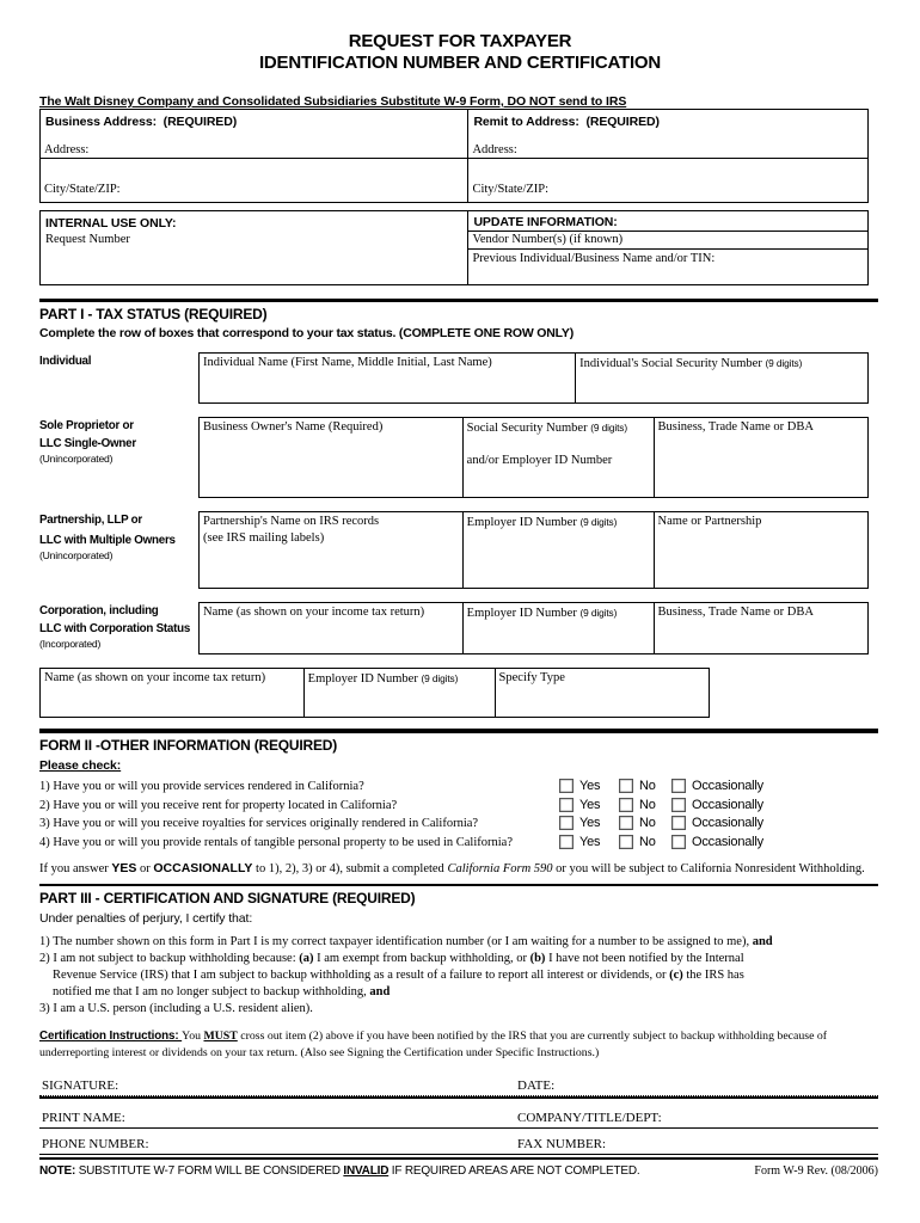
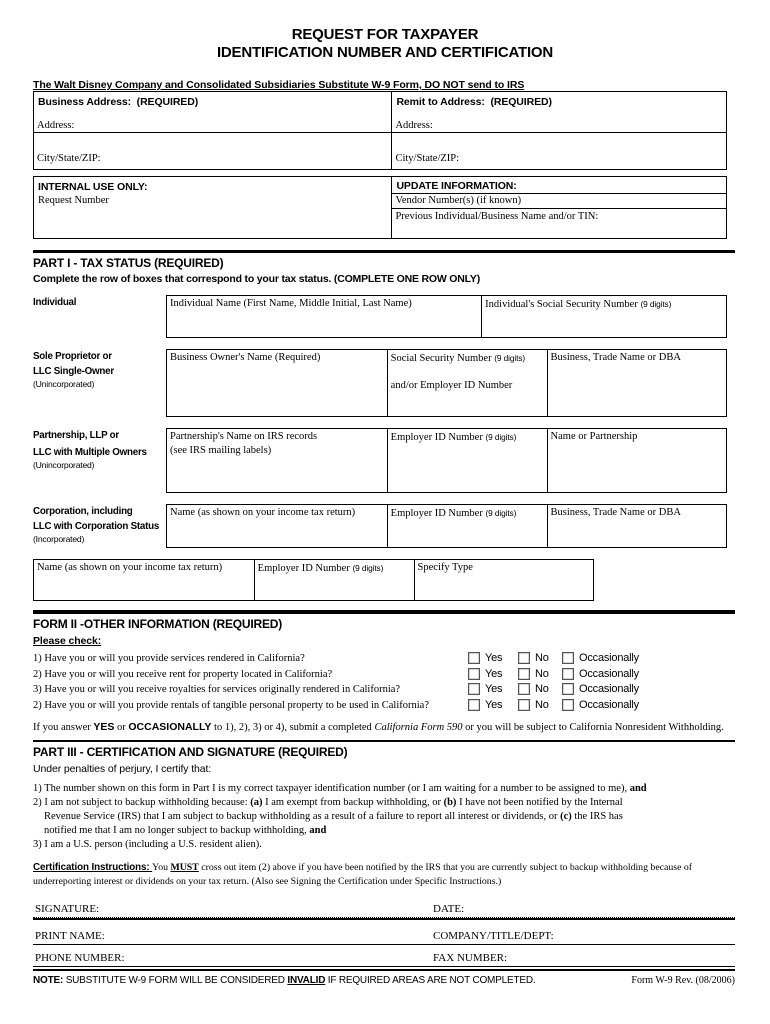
  REQUEST FOR TAXPAYER
  IDENTIFICATION NUMBER AND CERTIFICATION
  The Walt Disney Company and Consolidated Subsidiaries Substitute W-9 Form, DO NOT send to IRS
  Business Address: (REQUIRED)
  Address:
  City/State/ZIP:
  Remit to Address: (REQUIRED)
  Address:
  City/State/ZIP:
  INTERNAL USE ONLY:
  Request Number
  UPDATE INFORMATION:
  Vendor Number(s) (if known)
  Previous Individual/Business Name and/or TIN:
  PART I - TAX STATUS (REQUIRED)
  Complete the row of boxes that correspond to your tax status. (COMPLETE ONE ROW ONLY)
  Individual
  Individual Name (First Name, Middle Initial, Last Name)
  Individual's Social Security Number (9 digits)
  Sole Proprietor or
  LLC Single-Owner
  (Unincorporated)
  Business Owner's Name (Required)
  Social Security Number (9 digits)
  and/or Employer ID Number
  Business, Trade Name or DBA
  Partnership, LLP or
  LLC with Multiple Owners
  (Unincorporated)
  Partnership's Name on IRS records
  (see IRS mailing labels)
  Employer ID Number (9 digits)
  Name or Partnership
  Corporation, including
  LLC with Corporation Status
  (Incorporated)
  Name (as shown on your income tax return)
  Employer ID Number (9 digits)
  Business, Trade Name or DBA
  Name (as shown on your income tax return)
  Employer ID Number (9 digits)
  Specify Type
  FORM II -OTHER INFORMATION (REQUIRED)
  Please check:
  1) Have you or will you provide services rendered in California?
  Yes
  No
  Occasionally
  2) Have you or will you receive rent for property located in California?
  Yes
  No
  Occasionally
  3) Have you or will you receive royalties for services originally rendered in California?
  Yes
  No
  Occasionally
- 4) Have you or will you provide rentals of tangible personal property to be used in California?
+ 2) Have you or will you provide rentals of tangible personal property to be used in California?
  Yes
  No
  Occasionally
  If you answer YES or OCCASIONALLY to 1), 2), 3) or 4), submit a completed California Form 590 or you will be subject to California Nonresident Withholding.
  PART III - CERTIFICATION AND SIGNATURE (REQUIRED)
  Under penalties of perjury, I certify that:
  1) The number shown on this form in Part I is my correct taxpayer identification number (or I am waiting for a number to be assigned to me), and
  2) I am not subject to backup withholding because: (a) I am exempt from backup withholding, or (b) I have not been notified by the Internal
  Revenue Service (IRS) that I am subject to backup withholding as a result of a failure to report all interest or dividends, or (c) the IRS has
  notified me that I am no longer subject to backup withholding, and
  3) I am a U.S. person (including a U.S. resident alien).
  Certification Instructions: You MUST cross out item (2) above if you have been notified by the IRS that you are currently subject to backup withholding because of underreporting interest or dividends on your tax return. (Also see Signing the Certification under Specific Instructions.)
  SIGNATURE:
  DATE:
  PRINT NAME:
  COMPANY/TITLE/DEPT:
  PHONE NUMBER:
  FAX NUMBER:
- NOTE: SUBSTITUTE W-7 FORM WILL BE CONSIDERED INVALID IF REQUIRED AREAS ARE NOT COMPLETED.
+ NOTE: SUBSTITUTE W-9 FORM WILL BE CONSIDERED INVALID IF REQUIRED AREAS ARE NOT COMPLETED.
  Form W-9 Rev. (08/2006)
